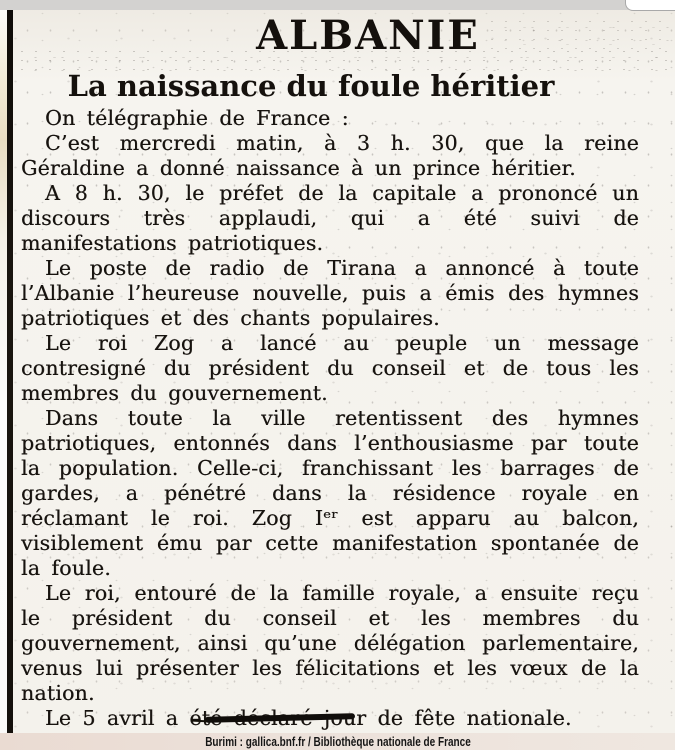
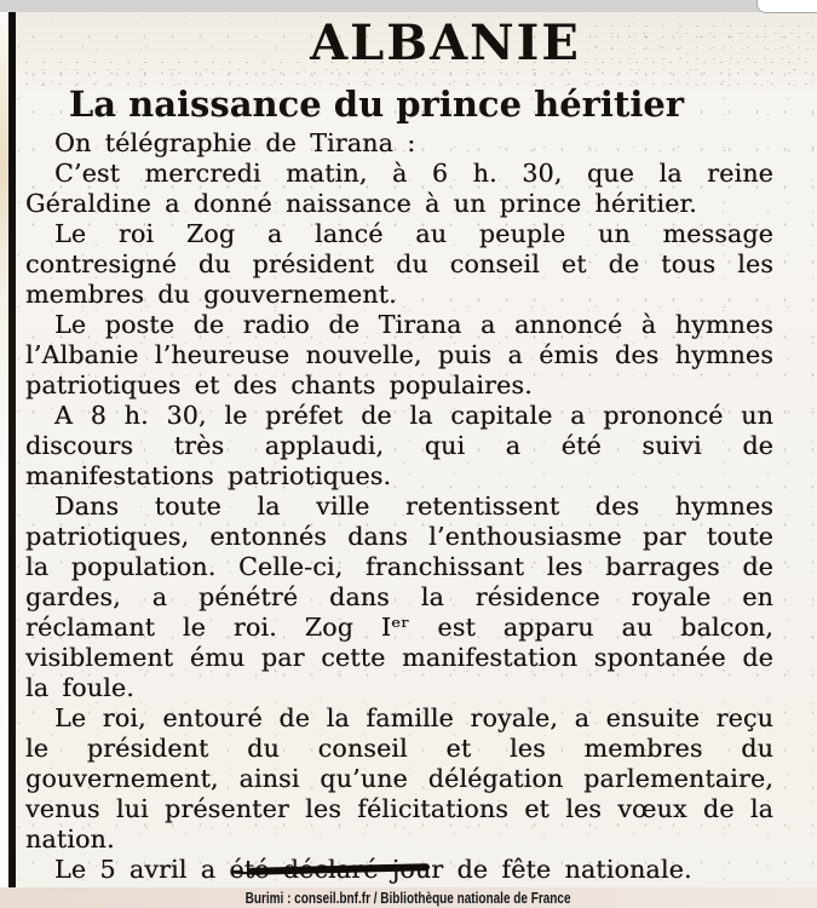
  ALBANIE
- La naissance du foule héritier
+ La naissance du prince héritier
- On télégraphie de France :
+ On télégraphie de Tirana :
- C’est mercredi matin, à 3 h. 30, que la reine Géraldine a donné naissance à un prince héritier.
+ C’est mercredi matin, à 6 h. 30, que la reine Géraldine a donné naissance à un prince héritier.
- A 8 h. 30, le préfet de la capitale a prononcé un discours très applaudi, qui a été suivi de manifestations patriotiques.
+ Le roi Zog a lancé au peuple un message contresigné du président du conseil et de tous les membres du gouvernement.
- Le poste de radio de Tirana a annoncé à toute l’Albanie l’heureuse nouvelle, puis a émis des hymnes patriotiques et des chants populaires.
+ Le poste de radio de Tirana a annoncé à hymnes l’Albanie l’heureuse nouvelle, puis a émis des hymnes patriotiques et des chants populaires.
- Le roi Zog a lancé au peuple un message contresigné du président du conseil et de tous les membres du gouvernement.
+ A 8 h. 30, le préfet de la capitale a prononcé un discours très applaudi, qui a été suivi de manifestations patriotiques.
  Dans toute la ville retentissent des hymnes patriotiques, entonnés dans l’enthousiasme par toute la population. Celle-ci, franchissant les barrages de gardes, a pénétré dans la résidence royale en réclamant le roi. Zog Iᵉʳ est apparu au balcon, visiblement ému par cette manifestation spontanée de la foule.
  Le roi, entouré de la famille royale, a ensuite reçu le président du conseil et les membres du gouvernement, ainsi qu’une délégation parlementaire, venus lui présenter les félicitations et les vœux de la nation.
- Burimi : gallica.bnf.fr / Bibliothèque nationale de France
+ Burimi : conseil.bnf.fr / Bibliothèque nationale de France
